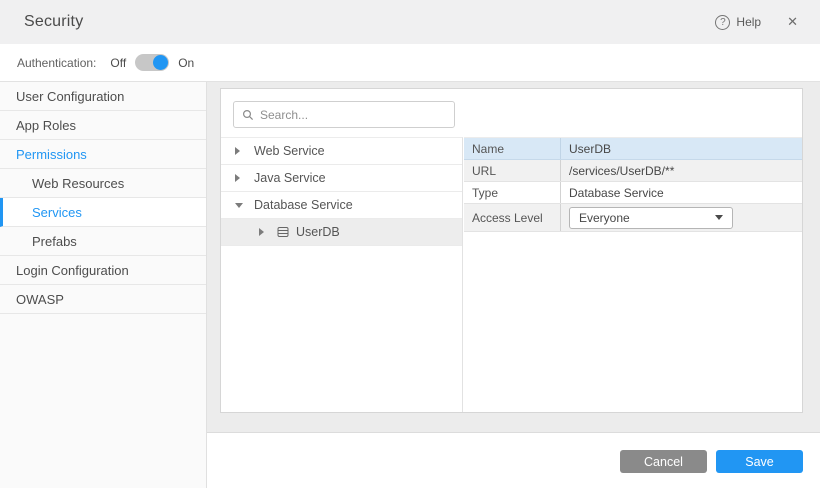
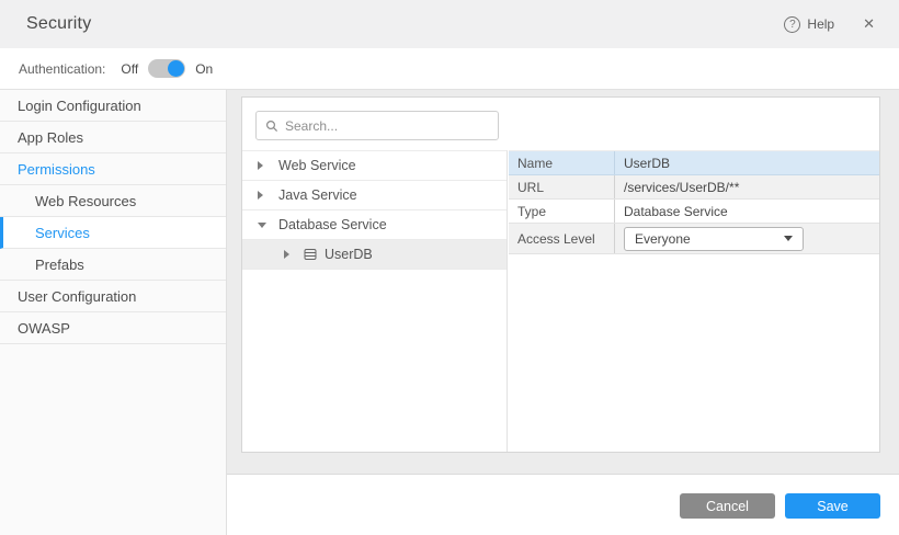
  Security
  ?
  Help
  ✕
  Authentication:
  Off
  On
- User Configuration
+ Login Configuration
  App Roles
  Permissions
  Web Resources
  Services
  Prefabs
- Login Configuration
+ User Configuration
  OWASP
  Search...
  Web Service
  Java Service
  Database Service
  UserDB
  Name
  UserDB
  URL
  /services/UserDB/**
  Type
  Database Service
  Access Level
  Everyone
  Cancel
  Save
